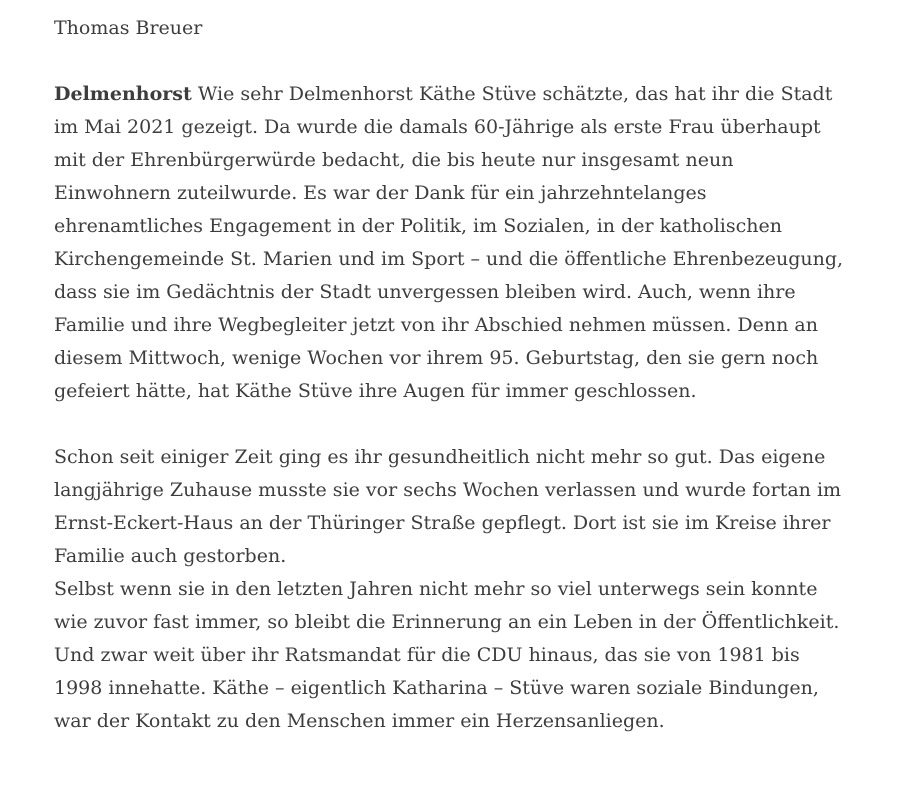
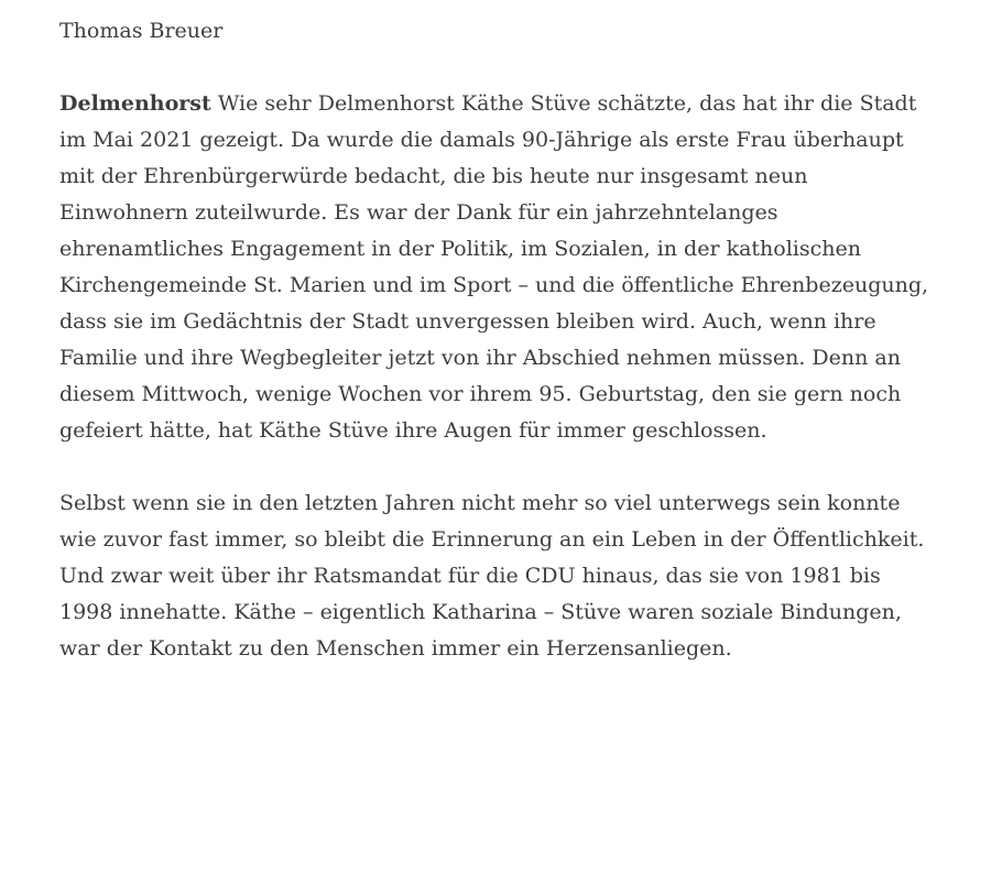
  Thomas Breuer
- Delmenhorst Wie sehr Delmenhorst Käthe Stüve schätzte, das hat ihr die Stadt im Mai 2021 gezeigt. Da wurde die damals 60-Jährige als erste Frau überhaupt mit der Ehrenbürgerwürde bedacht, die bis heute nur insgesamt neun Einwohnern zuteilwurde. Es war der Dank für ein jahrzehntelanges ehrenamtliches Engagement in der Politik, im Sozialen, in der katholischen Kirchengemeinde St. Marien und im Sport – und die öffentliche Ehrenbezeugung, dass sie im Gedächtnis der Stadt unvergessen bleiben wird. Auch, wenn ihre Familie und ihre Wegbegleiter jetzt von ihr Abschied nehmen müssen. Denn an diesem Mittwoch, wenige Wochen vor ihrem 95. Geburtstag, den sie gern noch gefeiert hätte, hat Käthe Stüve ihre Augen für immer geschlossen.
+ Delmenhorst Wie sehr Delmenhorst Käthe Stüve schätzte, das hat ihr die Stadt im Mai 2021 gezeigt. Da wurde die damals 90-Jährige als erste Frau überhaupt mit der Ehrenbürgerwürde bedacht, die bis heute nur insgesamt neun Einwohnern zuteilwurde. Es war der Dank für ein jahrzehntelanges ehrenamtliches Engagement in der Politik, im Sozialen, in der katholischen Kirchengemeinde St. Marien und im Sport – und die öffentliche Ehrenbezeugung, dass sie im Gedächtnis der Stadt unvergessen bleiben wird. Auch, wenn ihre Familie und ihre Wegbegleiter jetzt von ihr Abschied nehmen müssen. Denn an diesem Mittwoch, wenige Wochen vor ihrem 95. Geburtstag, den sie gern noch gefeiert hätte, hat Käthe Stüve ihre Augen für immer geschlossen.
- Schon seit einiger Zeit ging es ihr gesundheitlich nicht mehr so gut. Das eigene langjährige Zuhause musste sie vor sechs Wochen verlassen und wurde fortan im Ernst-Eckert-Haus an der Thüringer Straße gepflegt. Dort ist sie im Kreise ihrer Familie auch gestorben.
  Selbst wenn sie in den letzten Jahren nicht mehr so viel unterwegs sein konnte wie zuvor fast immer, so bleibt die Erinnerung an ein Leben in der Öffentlichkeit. Und zwar weit über ihr Ratsmandat für die CDU hinaus, das sie von 1981 bis 1998 innehatte. Käthe – eigentlich Katharina – Stüve waren soziale Bindungen, war der Kontakt zu den Menschen immer ein Herzensanliegen.
